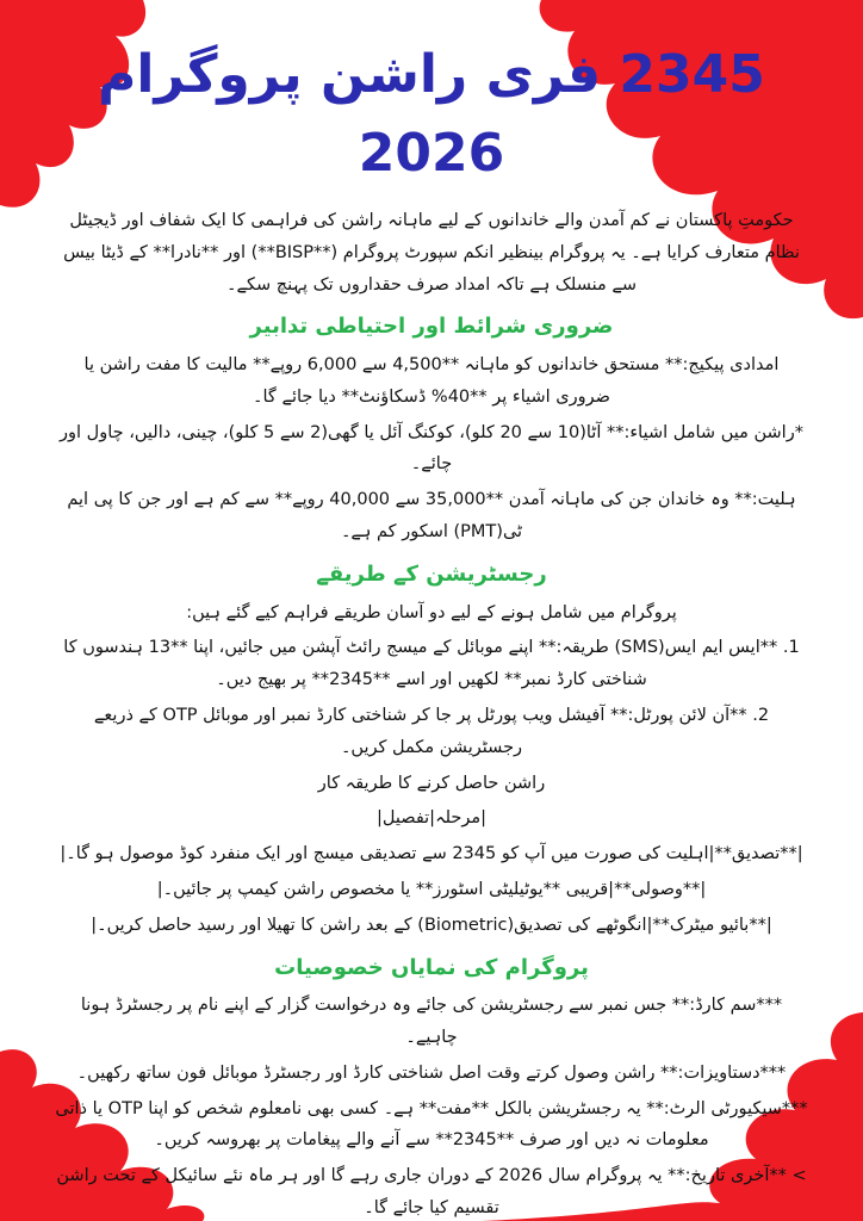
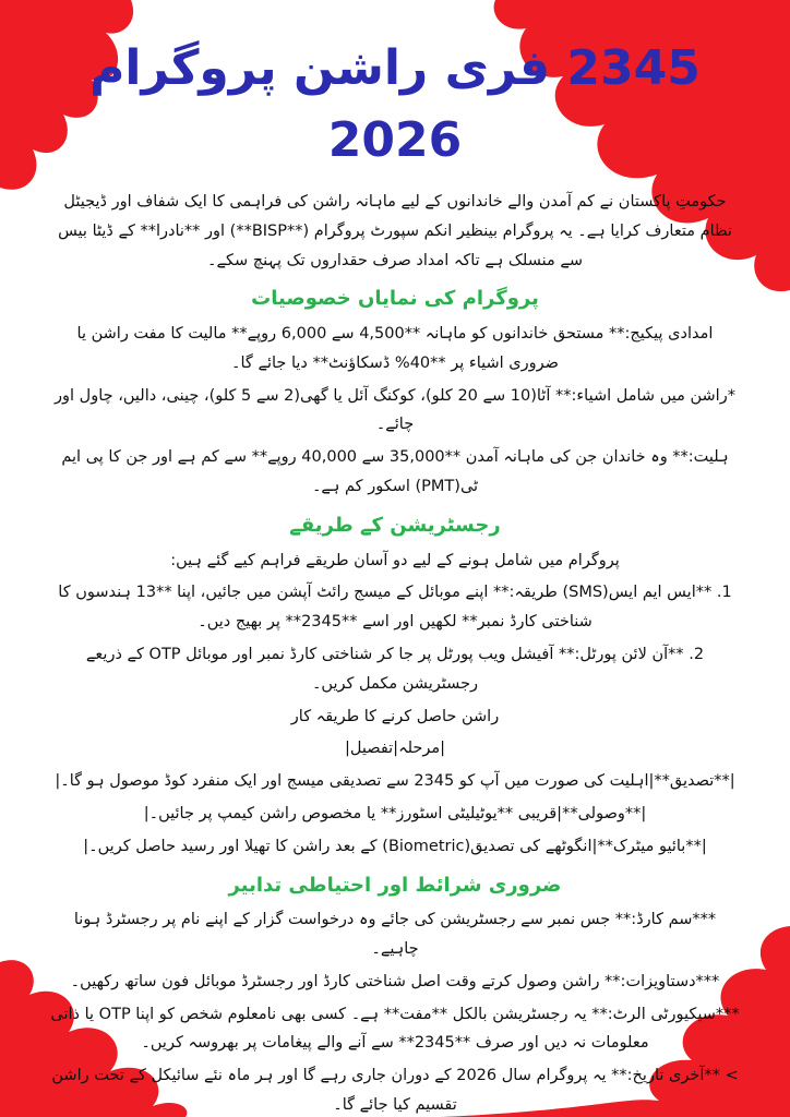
  2345 فری راشن پروگرام 2026
  حکومتِ پاکستان نے کم آمدن والے خاندانوں کے لیے ماہانہ راشن کی فراہمی کا ایک شفاف اور ڈیجیٹل نظام متعارف کرایا ہے۔ یہ پروگرام بینظیر انکم سپورٹ پروگرام (**BISP**) اور **نادرا** کے ڈیٹا بیس سے منسلک ہے تاکہ امداد صرف حقداروں تک پہنچ سکے۔
- ضروری شرائط اور احتیاطی تدابیر
+ پروگرام کی نمایاں خصوصیات
  امدادی پیکیج:** مستحق خاندانوں کو ماہانہ **4,500 سے 6,000 روپے** مالیت کا مفت راشن یا ضروری اشیاء پر **40% ڈسکاؤنٹ** دیا جائے گا۔
  *راشن میں شامل اشیاء:** آٹا(10 سے 20 کلو)، کوکنگ آئل یا گھی(2 سے 5 کلو)، چینی، دالیں، چاول اور چائے۔
  ہلیت:** وہ خاندان جن کی ماہانہ آمدن **35,000 سے 40,000 روپے** سے کم ہے اور جن کا پی ایم ٹی(PMT) اسکور کم ہے۔
  رجسٹریشن کے طریقے
  پروگرام میں شامل ہونے کے لیے دو آسان طریقے فراہم کیے گئے ہیں:
  1. **ایس ایم ایس(SMS) طریقہ:** اپنے موبائل کے میسج رائٹ آپشن میں جائیں، اپنا **13 ہندسوں کا شناختی کارڈ نمبر** لکھیں اور اسے **2345** پر بھیج دیں۔
  2. **آن لائن پورٹل:** آفیشل ویب پورٹل پر جا کر شناختی کارڈ نمبر اور موبائل OTP کے ذریعے رجسٹریشن مکمل کریں۔
  راشن حاصل کرنے کا طریقہ کار
  |مرحلہ|تفصیل|
  |**تصدیق**|اہلیت کی صورت میں آپ کو 2345 سے تصدیقی میسج اور ایک منفرد کوڈ موصول ہو گا۔|
  |**وصولی**|قریبی **یوٹیلیٹی اسٹورز** یا مخصوص راشن کیمپ پر جائیں۔|
  |**بائیو میٹرک**|انگوٹھے کی تصدیق(Biometric) کے بعد راشن کا تھیلا اور رسید حاصل کریں۔|
- پروگرام کی نمایاں خصوصیات
+ ضروری شرائط اور احتیاطی تدابیر
  ***سم کارڈ:** جس نمبر سے رجسٹریشن کی جائے وہ درخواست گزار کے اپنے نام پر رجسٹرڈ ہونا چاہیے۔
  ***دستاویزات:** راشن وصول کرتے وقت اصل شناختی کارڈ اور رجسٹرڈ موبائل فون ساتھ رکھیں۔
  ***سیکیورٹی الرٹ:** یہ رجسٹریشن بالکل **مفت** ہے۔ کسی بھی نامعلوم شخص کو اپنا OTP یا ذاتی معلومات نہ دیں اور صرف **2345** سے آنے والے پیغامات پر بھروسہ کریں۔
  > **آخری تاریخ:** یہ پروگرام سال 2026 کے دوران جاری رہے گا اور ہر ماہ نئے سائیکل کے تحت راشن تقسیم کیا جائے گا۔
